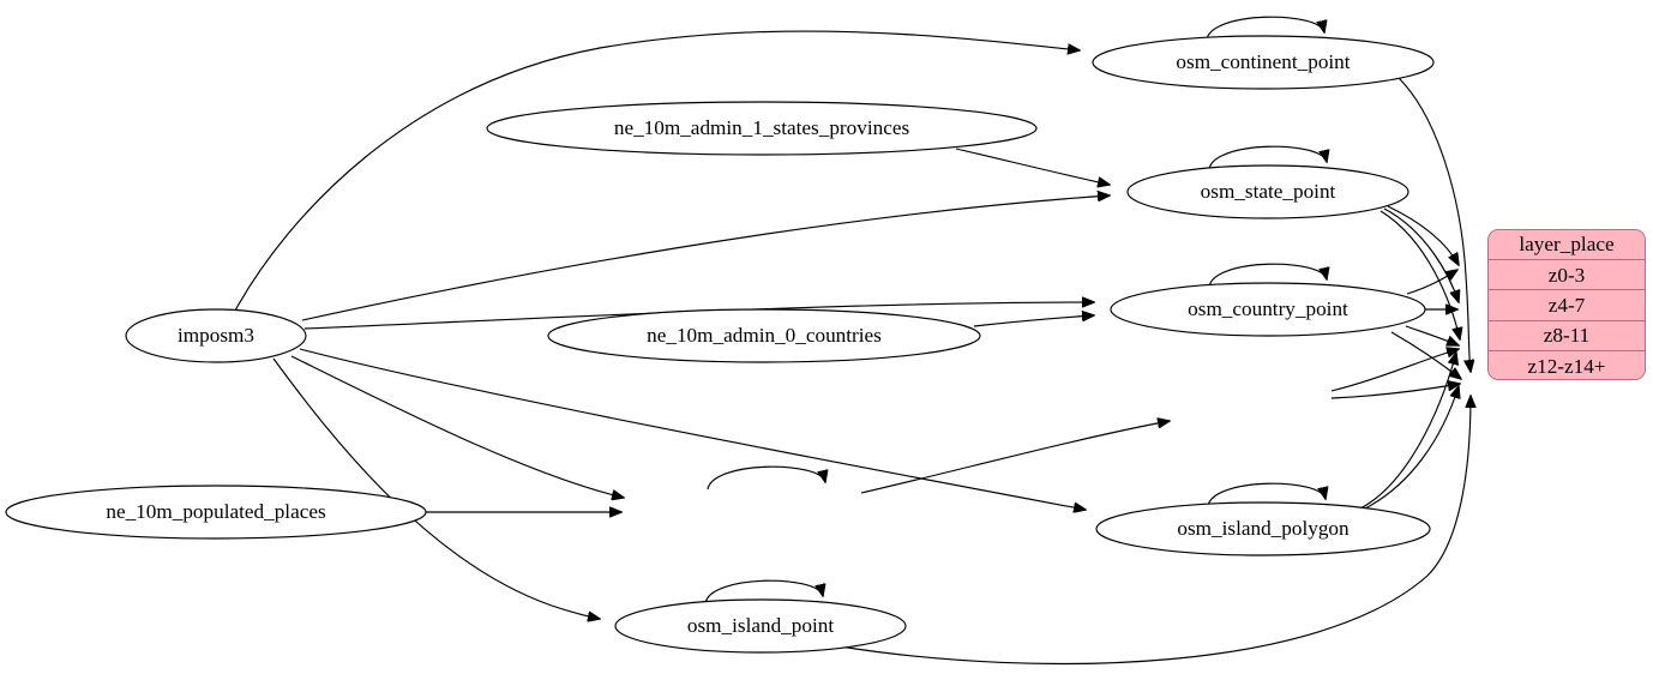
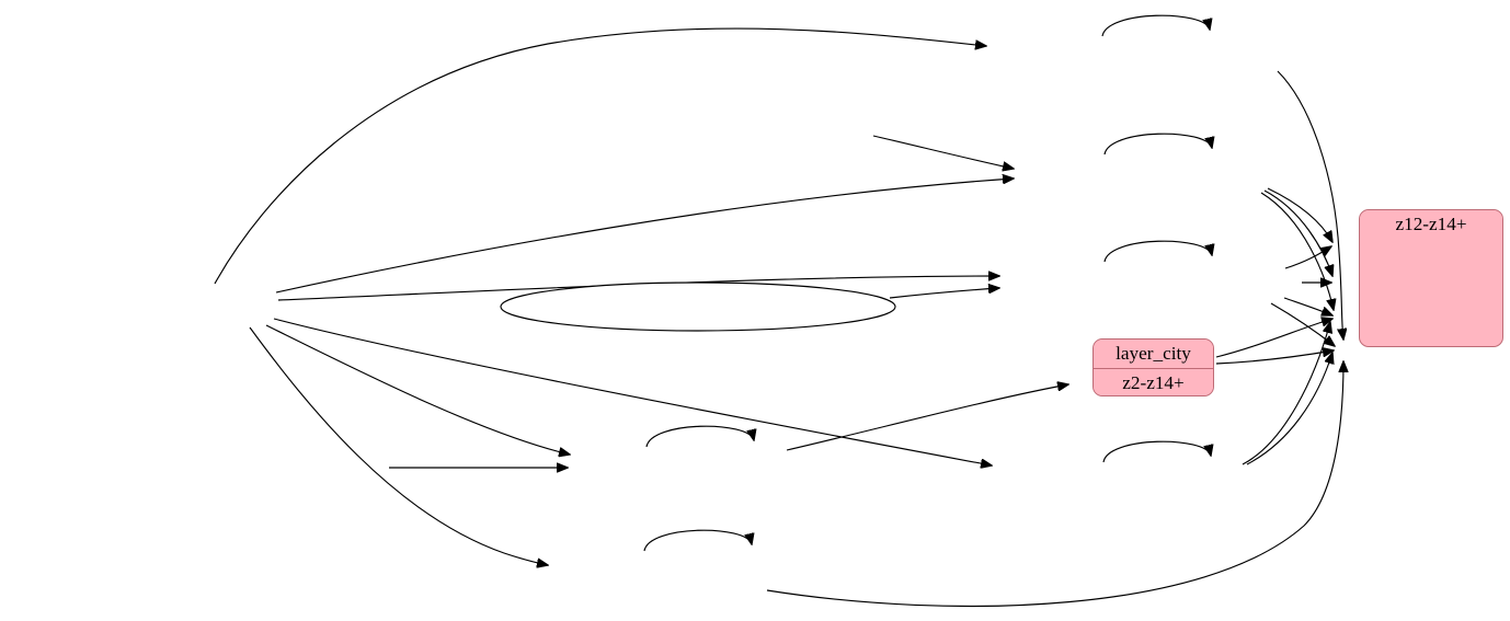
- imposm3
- ne_10m_admin_1_states_provinces
- ne_10m_admin_0_countries
- ne_10m_populated_places
- osm_continent_point
- osm_state_point
- osm_country_point
- osm_island_point
- osm_island_polygon
- layer_place
- z0-3
- z4-7
- z8-11
  z12-z14+
+ layer_city
+ z2-z14+
